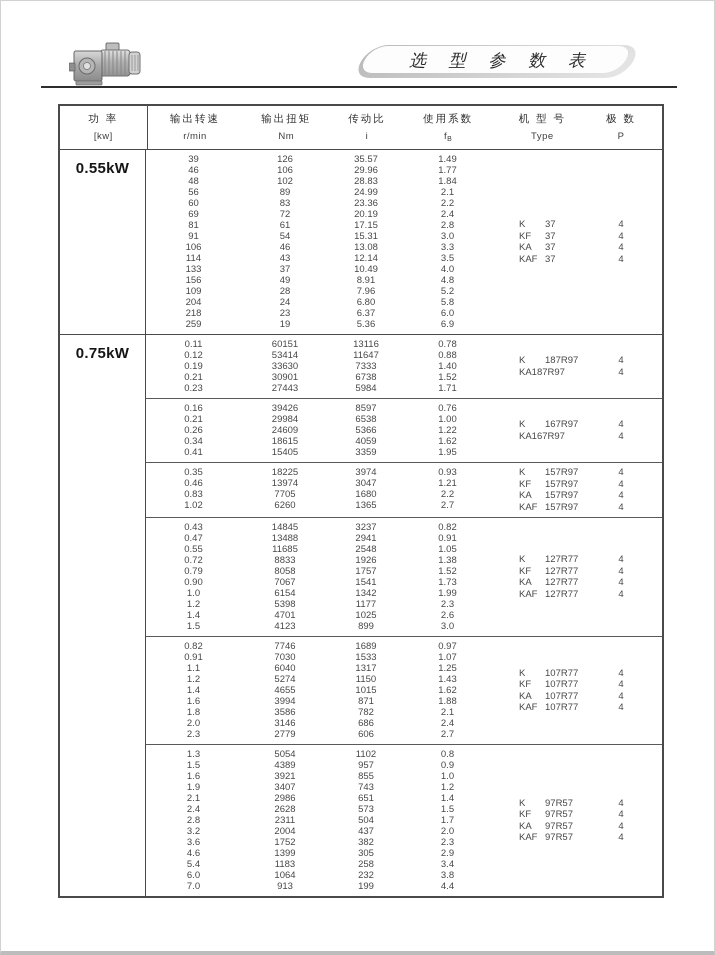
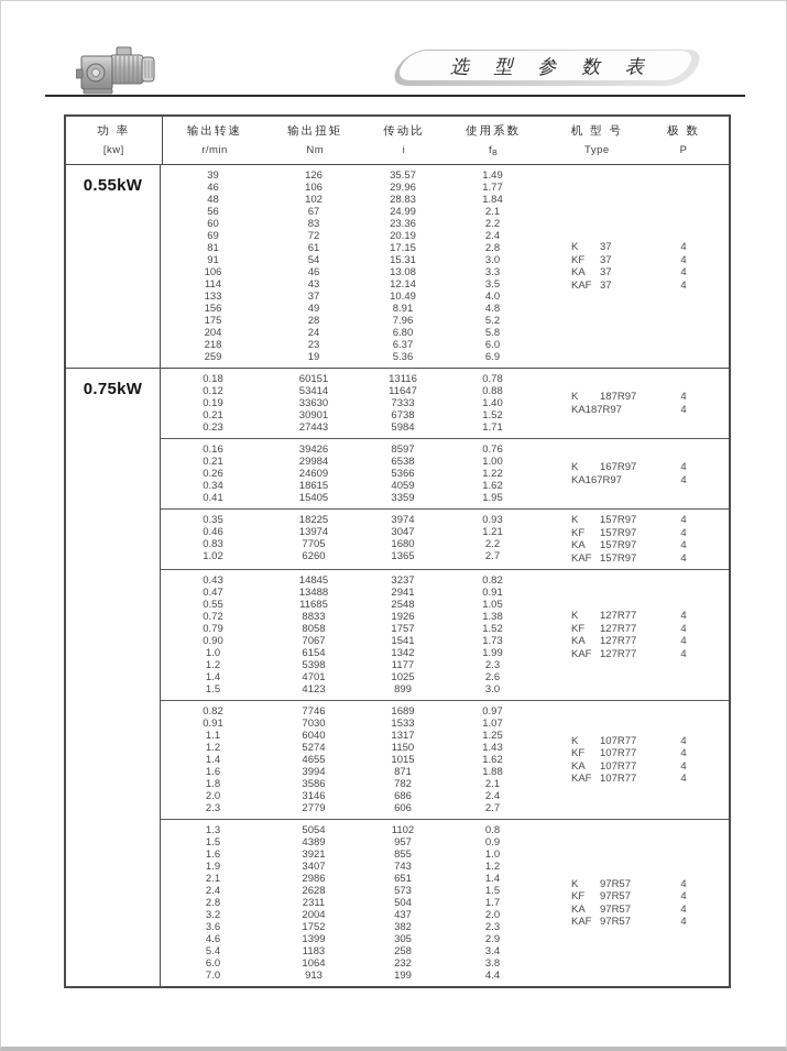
  选 型 参 数 表
  功 率
  [kw]
  输出转速
  r/min
  输出扭矩
  Nm
  传动比
  i
  使用系数
  机 型 号
  Type
  极 数
  P
  0.55kW
  39
  126
  35.57
  1.49
  46
  106
  29.96
  1.77
  48
  102
  28.83
  1.84
  56
- 89
+ 67
  24.99
  2.1
  60
  83
  23.36
  2.2
  69
  72
  20.19
  2.4
  81
  61
  17.15
  2.8
  91
  54
  15.31
  3.0
  106
  46
  13.08
  3.3
  114
  43
  12.14
  3.5
  133
  37
  10.49
  4.0
  156
  49
  8.91
  4.8
- 109
+ 175
  28
  7.96
  5.2
  204
  24
  6.80
  5.8
  218
  23
  6.37
  6.0
  259
  19
  5.36
  6.9
  K 37
  4
  KF 37
  4
  KA 37
  4
  KAF 37
  4
  0.75kW
- 0.11
+ 0.18
  60151
  13116
  0.78
  0.12
  53414
  11647
  0.88
  0.19
  33630
  7333
  1.40
  0.21
  30901
  6738
  1.52
  0.23
  27443
  5984
  1.71
  K 187R97
  4
  KA187R97
  4
  0.16
  39426
  8597
  0.76
  0.21
  29984
  6538
  1.00
  0.26
  24609
  5366
  1.22
  0.34
  18615
  4059
  1.62
  0.41
  15405
  3359
  1.95
  K 167R97
  4
  KA167R97
  4
  0.35
  18225
  3974
  0.93
  0.46
  13974
  3047
  1.21
  0.83
  7705
  1680
  2.2
  1.02
  6260
  1365
  2.7
  K 157R97
  4
  KF 157R97
  4
  KA 157R97
  4
  KAF 157R97
  4
  0.43
  14845
  3237
  0.82
  0.47
  13488
  2941
  0.91
  0.55
  11685
  2548
  1.05
  0.72
  8833
  1926
  1.38
  0.79
  8058
  1757
  1.52
  0.90
  7067
  1541
  1.73
  1.0
  6154
  1342
  1.99
  1.2
  5398
  1177
  2.3
  1.4
  4701
  1025
  2.6
  1.5
  4123
  899
  3.0
  K 127R77
  4
  KF 127R77
  4
  KA 127R77
  4
  KAF 127R77
  4
  0.82
  7746
  1689
  0.97
  0.91
  7030
  1533
  1.07
  1.1
  6040
  1317
  1.25
  1.2
  5274
  1150
  1.43
  1.4
  4655
  1015
  1.62
  1.6
  3994
  871
  1.88
  1.8
  3586
  782
  2.1
  2.0
  3146
  686
  2.4
  2.3
  2779
  606
  2.7
  K 107R77
  4
  KF 107R77
  4
  KA 107R77
  4
  KAF 107R77
  4
  1.3
  5054
  1102
  0.8
  1.5
  4389
  957
  0.9
  1.6
  3921
  855
  1.0
  1.9
  3407
  743
  1.2
  2.1
  2986
  651
  1.4
  2.4
  2628
  573
  1.5
  2.8
  2311
  504
  1.7
  3.2
  2004
  437
  2.0
  3.6
  1752
  382
  2.3
  4.6
  1399
  305
  2.9
  5.4
  1183
  258
  3.4
  6.0
  1064
  232
  3.8
  7.0
  913
  199
  4.4
  K 97R57
  4
  KF 97R57
  4
  KA 97R57
  4
  KAF 97R57
  4
